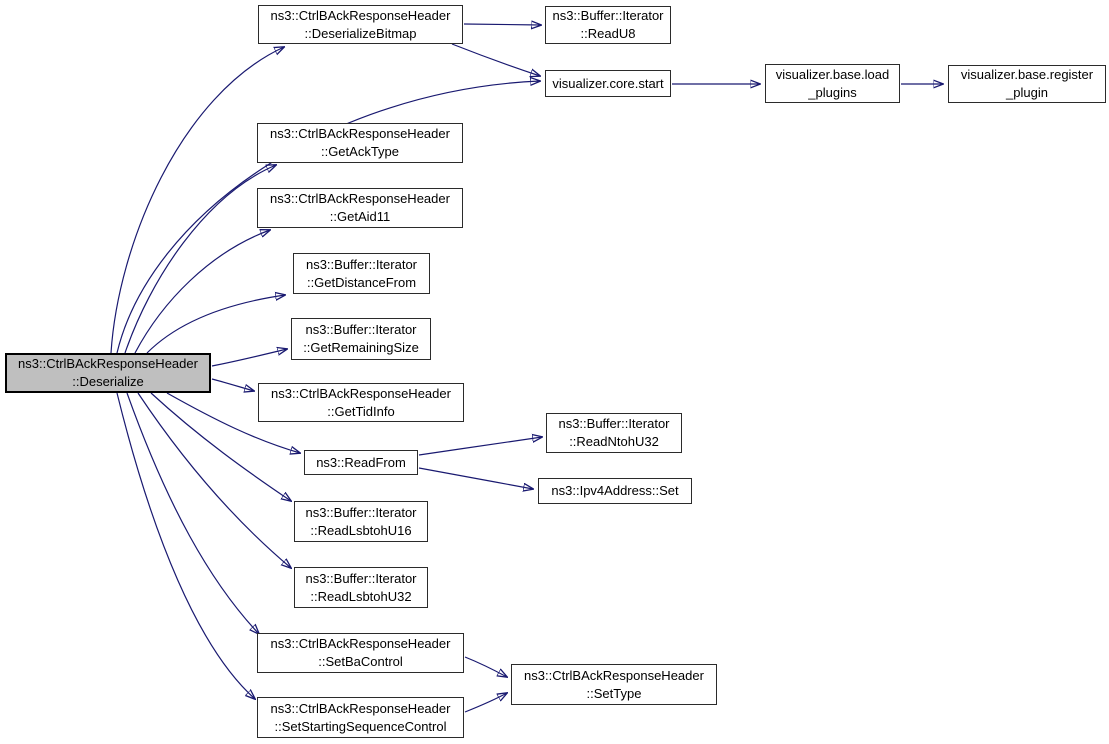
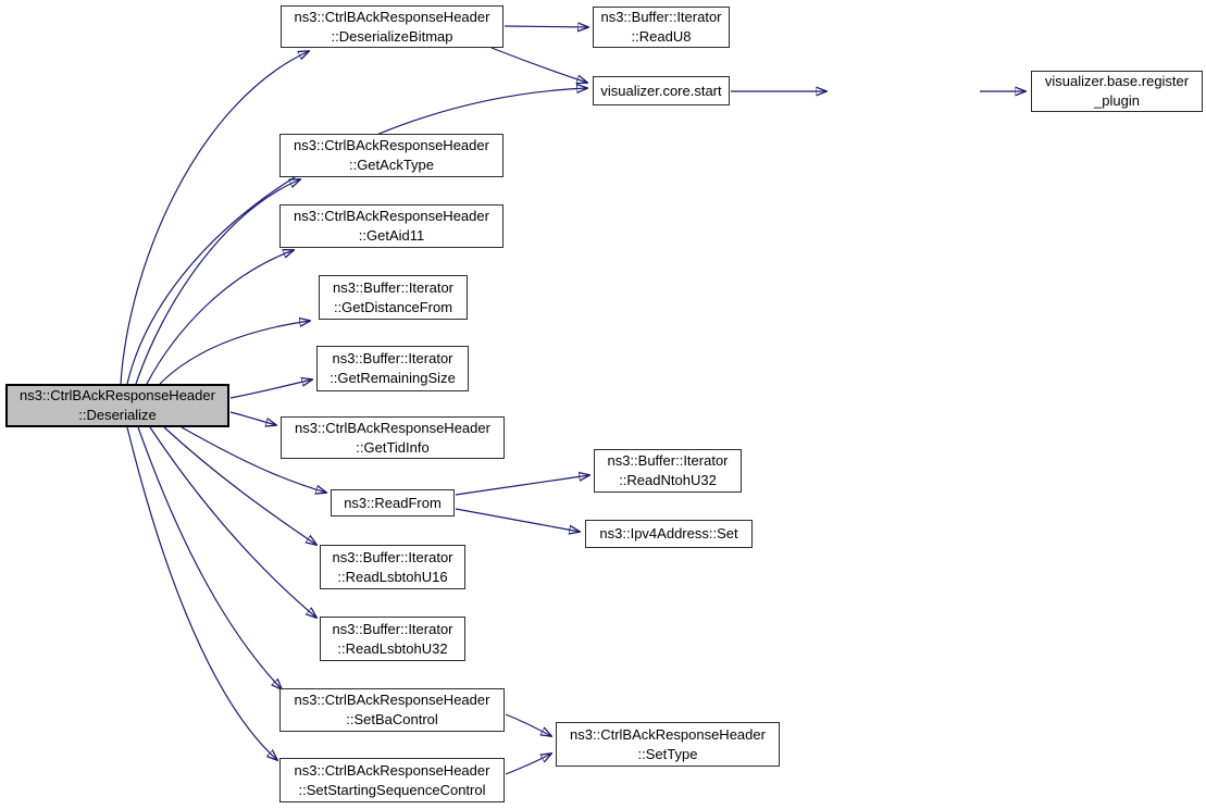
  ns3::CtrlBAckResponseHeader
  ::Deserialize
  ns3::CtrlBAckResponseHeader
  ::DeserializeBitmap
  ns3::Buffer::Iterator
  ::ReadU8
  visualizer.core.start
- visualizer.base.load
- _plugins
  visualizer.base.register
  _plugin
  ns3::CtrlBAckResponseHeader
  ::GetAckType
  ns3::CtrlBAckResponseHeader
  ::GetAid11
  ns3::Buffer::Iterator
  ::GetDistanceFrom
  ns3::Buffer::Iterator
  ::GetRemainingSize
  ns3::CtrlBAckResponseHeader
  ::GetTidInfo
  ns3::ReadFrom
  ns3::Buffer::Iterator
  ::ReadNtohU32
  ns3::Ipv4Address::Set
  ns3::Buffer::Iterator
  ::ReadLsbtohU16
  ns3::Buffer::Iterator
  ::ReadLsbtohU32
  ns3::CtrlBAckResponseHeader
  ::SetBaControl
  ns3::CtrlBAckResponseHeader
  ::SetStartingSequenceControl
  ns3::CtrlBAckResponseHeader
  ::SetType
